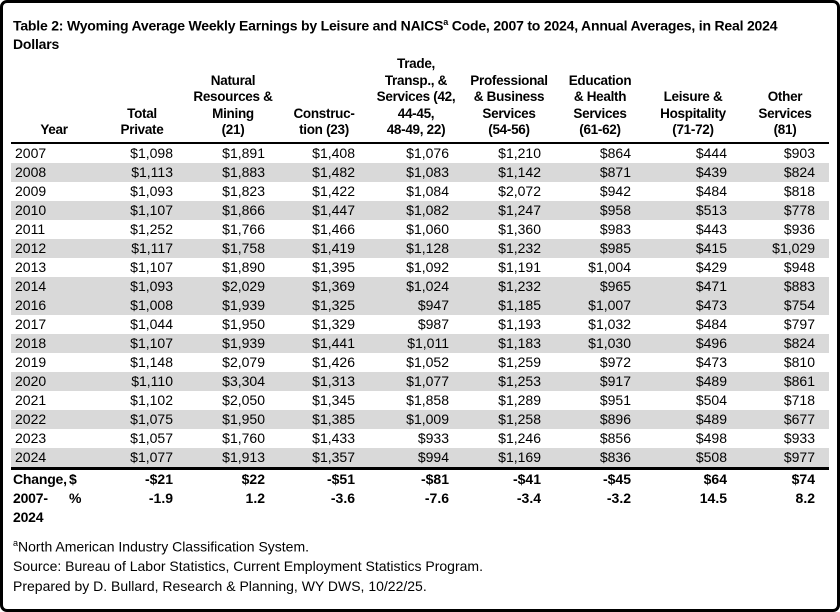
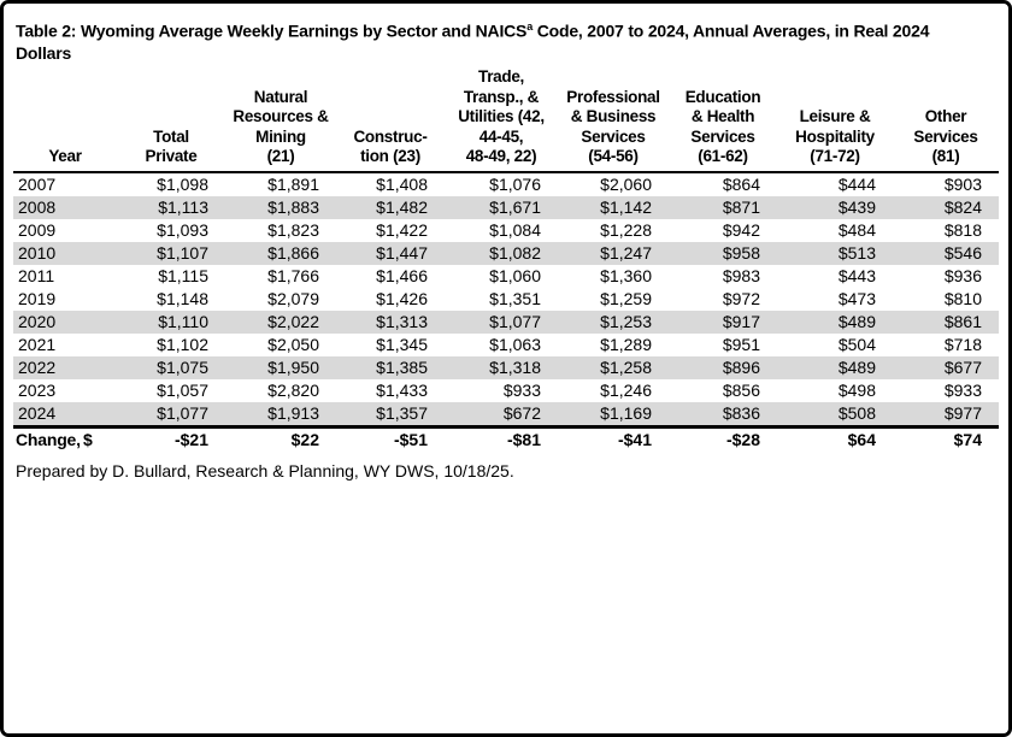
- Table 2: Wyoming Average Weekly Earnings by Leisure and NAICSa Code, 2007 to 2024, Annual Averages, in Real 2024
+ Table 2: Wyoming Average Weekly Earnings by Sector and NAICSa Code, 2007 to 2024, Annual Averages, in Real 2024
  Dollars
- Year	Total Private	Natural Resources & Mining (21)	Construc- tion (23)	Trade, Transp., & Services (42, 44-45, 48-49, 22)	Professional & Business Services (54-56)	Education & Health Services (61-62)	Leisure & Hospitality (71-72)	Other Services (81)
+ Year	Total Private	Natural Resources & Mining (21)	Construc- tion (23)	Trade, Transp., & Utilities (42, 44-45, 48-49, 22)	Professional & Business Services (54-56)	Education & Health Services (61-62)	Leisure & Hospitality (71-72)	Other Services (81)
- 2007	$1,098	$1,891	$1,408	$1,076	$1,210	$864	$444	$903
+ 2007	$1,098	$1,891	$1,408	$1,076	$2,060	$864	$444	$903
- 2008	$1,113	$1,883	$1,482	$1,083	$1,142	$871	$439	$824
+ 2008	$1,113	$1,883	$1,482	$1,671	$1,142	$871	$439	$824
- 2009	$1,093	$1,823	$1,422	$1,084	$2,072	$942	$484	$818
+ 2009	$1,093	$1,823	$1,422	$1,084	$1,228	$942	$484	$818
- 2010	$1,107	$1,866	$1,447	$1,082	$1,247	$958	$513	$778
+ 2010	$1,107	$1,866	$1,447	$1,082	$1,247	$958	$513	$546
- 2011	$1,252	$1,766	$1,466	$1,060	$1,360	$983	$443	$936
+ 2011	$1,115	$1,766	$1,466	$1,060	$1,360	$983	$443	$936
- 2012	$1,117	$1,758	$1,419	$1,128	$1,232	$985	$415	$1,029
- 2013	$1,107	$1,890	$1,395	$1,092	$1,191	$1,004	$429	$948
- 2014	$1,093	$2,029	$1,369	$1,024	$1,232	$965	$471	$883
- 2016	$1,008	$1,939	$1,325	$947	$1,185	$1,007	$473	$754
- 2017	$1,044	$1,950	$1,329	$987	$1,193	$1,032	$484	$797
- 2018	$1,107	$1,939	$1,441	$1,011	$1,183	$1,030	$496	$824
- 2019	$1,148	$2,079	$1,426	$1,052	$1,259	$972	$473	$810
+ 2019	$1,148	$2,079	$1,426	$1,351	$1,259	$972	$473	$810
- 2020	$1,110	$3,304	$1,313	$1,077	$1,253	$917	$489	$861
+ 2020	$1,110	$2,022	$1,313	$1,077	$1,253	$917	$489	$861
- 2021	$1,102	$2,050	$1,345	$1,858	$1,289	$951	$504	$718
+ 2021	$1,102	$2,050	$1,345	$1,063	$1,289	$951	$504	$718
- 2022	$1,075	$1,950	$1,385	$1,009	$1,258	$896	$489	$677
+ 2022	$1,075	$1,950	$1,385	$1,318	$1,258	$896	$489	$677
- 2023	$1,057	$1,760	$1,433	$933	$1,246	$856	$498	$933
+ 2023	$1,057	$2,820	$1,433	$933	$1,246	$856	$498	$933
- 2024	$1,077	$1,913	$1,357	$994	$1,169	$836	$508	$977
+ 2024	$1,077	$1,913	$1,357	$672	$1,169	$836	$508	$977
- Change,	$	-$21	$22	-$51	-$81	-$41	-$45	$64	$74
+ Change,	$	-$21	$22	-$51	-$81	-$41	-$28	$64	$74
- 2007-2024	%	-1.9	1.2	-3.6	-7.6	-3.4	-3.2	14.5	8.2
- aNorth American Industry Classification System.
- Source: Bureau of Labor Statistics, Current Employment Statistics Program.
- Prepared by D. Bullard, Research & Planning, WY DWS, 10/22/25.
+ Prepared by D. Bullard, Research & Planning, WY DWS, 10/18/25.
